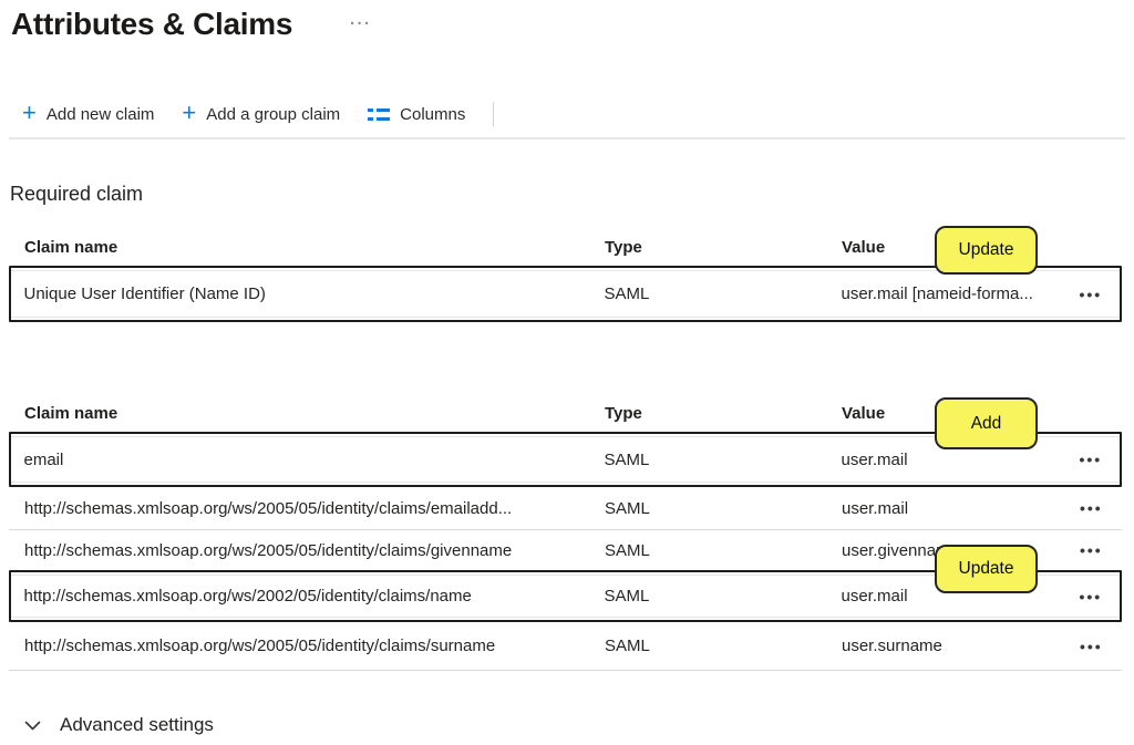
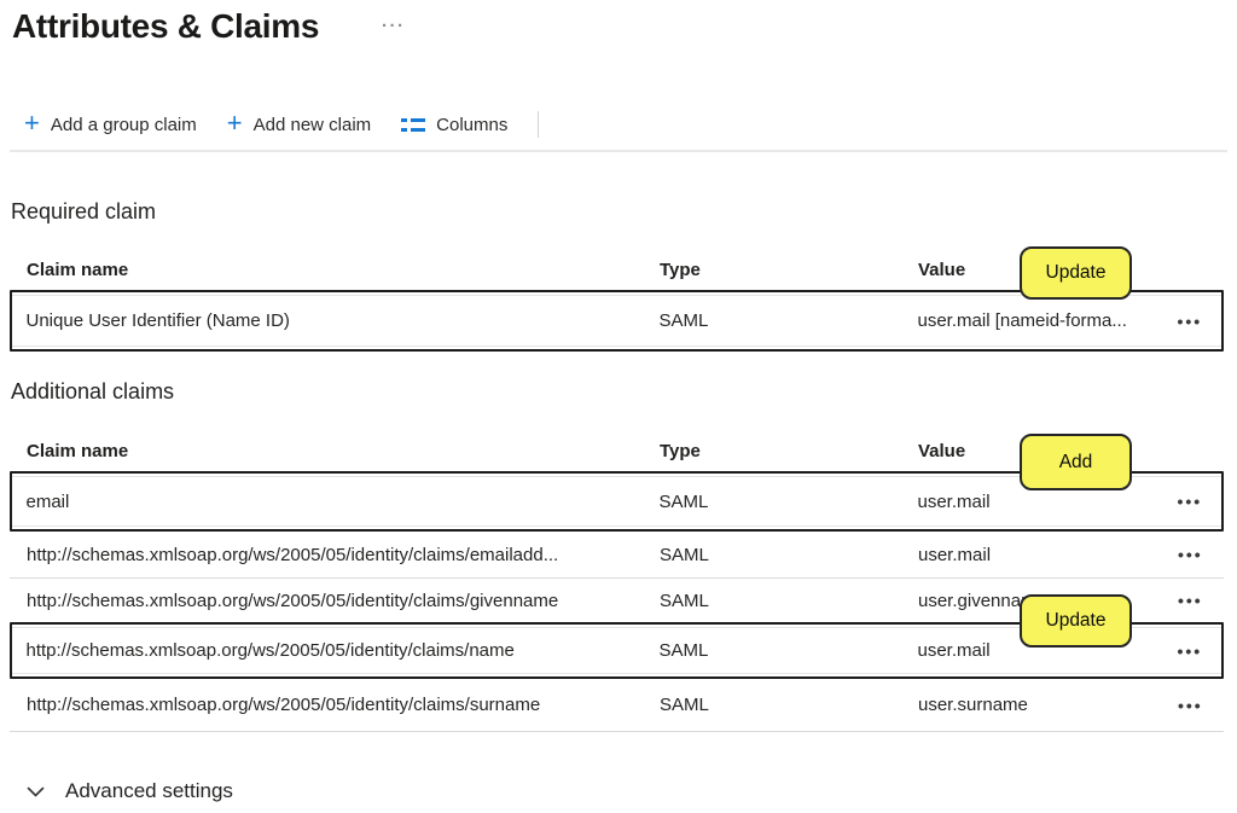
  Attributes & Claims
  ···
  +
- Add new claim
+ Add a group claim
  +
- Add a group claim
+ Add new claim
  Columns
  Required claim
  Claim name
  Type
  Value
  Unique User Identifier (Name ID)
  SAML
  user.mail [nameid-forma...
  •••
+ Additional claims
  Claim name
  Type
  Value
  email
  SAML
  user.mail
  •••
  http://schemas.xmlsoap.org/ws/2005/05/identity/claims/emailadd...
  SAML
  user.mail
  •••
  http://schemas.xmlsoap.org/ws/2005/05/identity/claims/givenname
  SAML
  user.givenna
  •••
- http://schemas.xmlsoap.org/ws/2002/05/identity/claims/name
+ http://schemas.xmlsoap.org/ws/2005/05/identity/claims/name
  SAML
  user.mail
  •••
  http://schemas.xmlsoap.org/ws/2005/05/identity/claims/surname
  SAML
  user.surname
  •••
  Update
  Add
  Update
  Advanced settings
